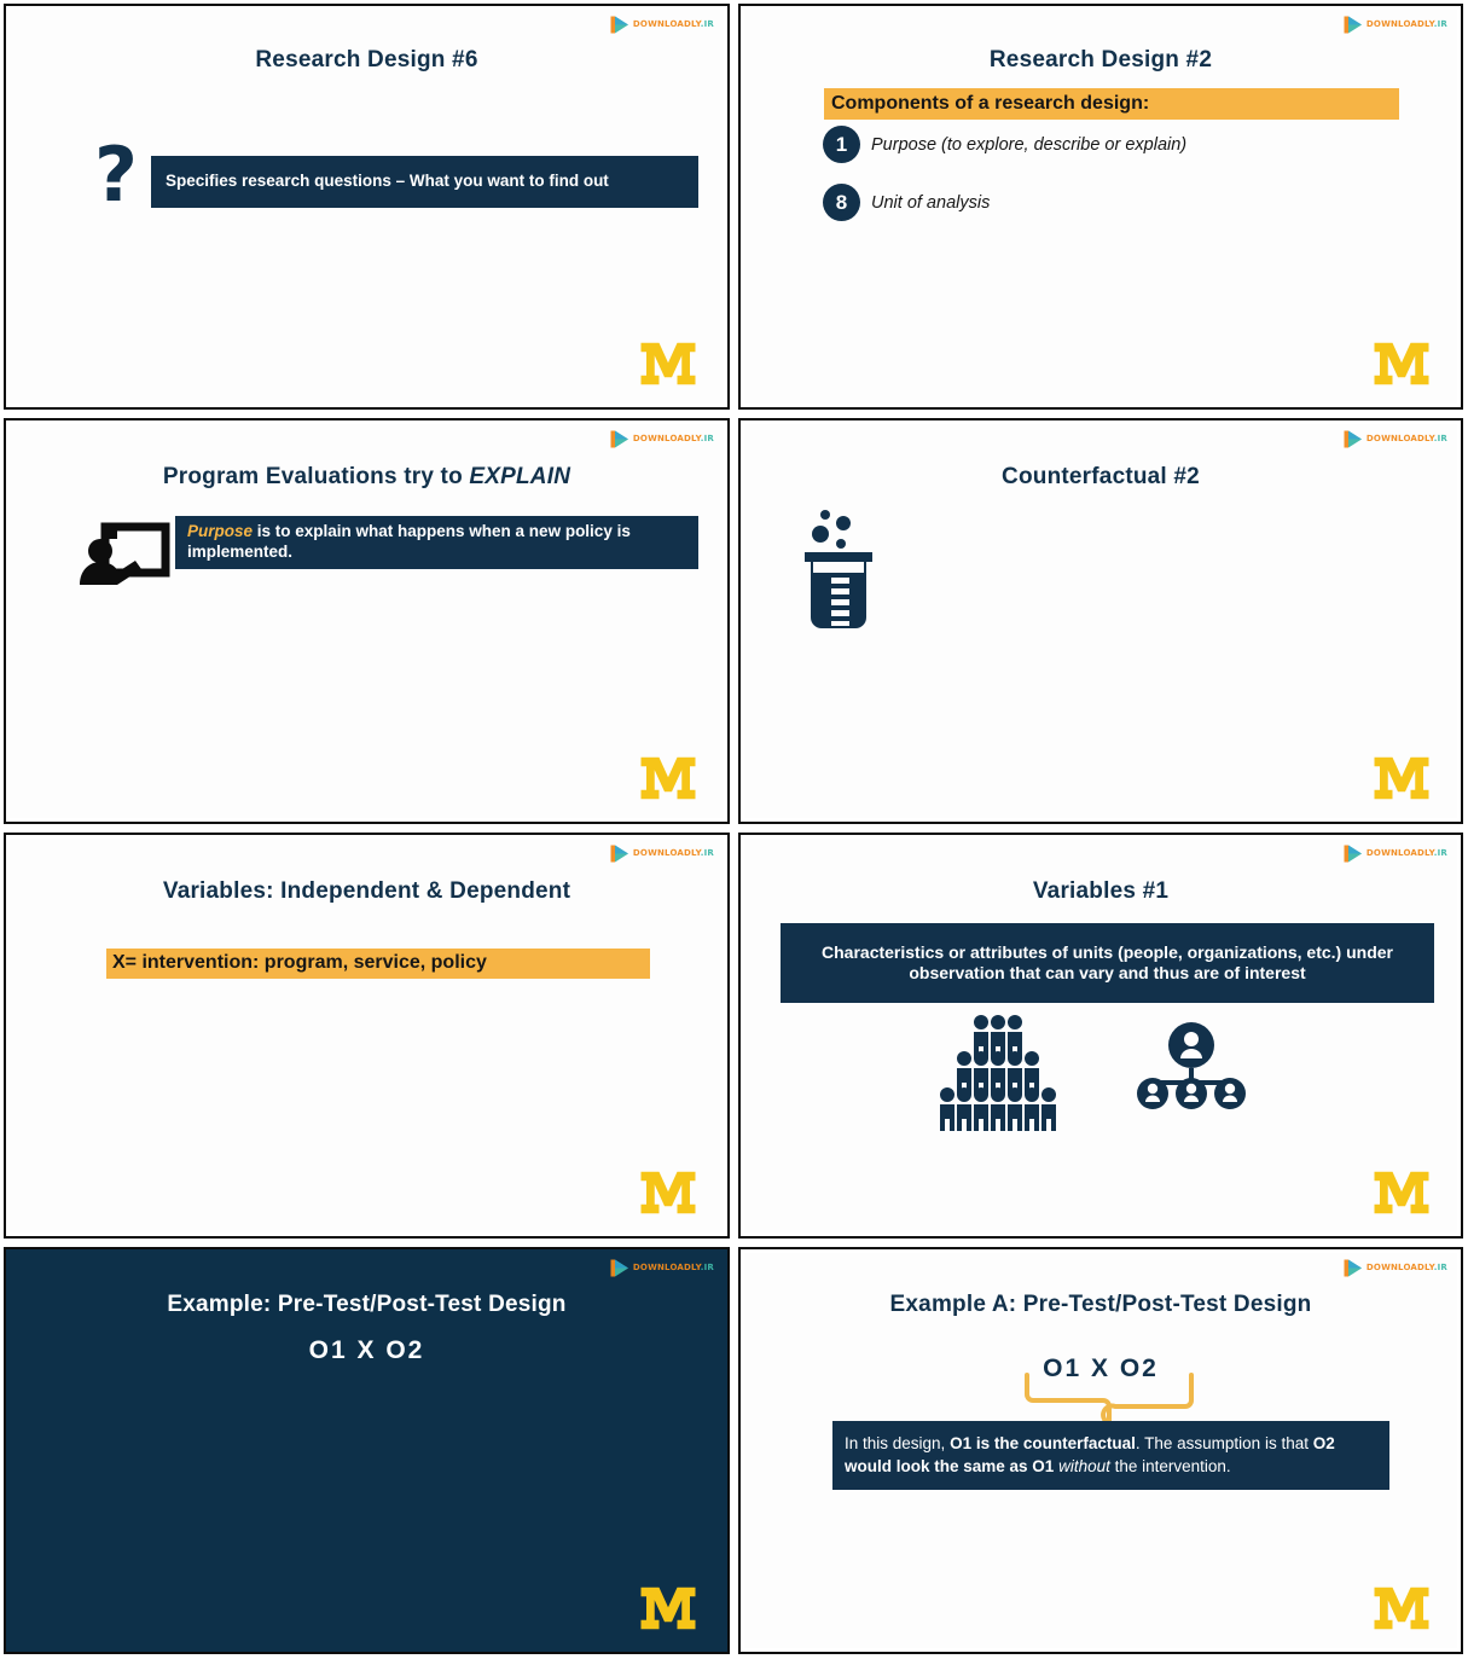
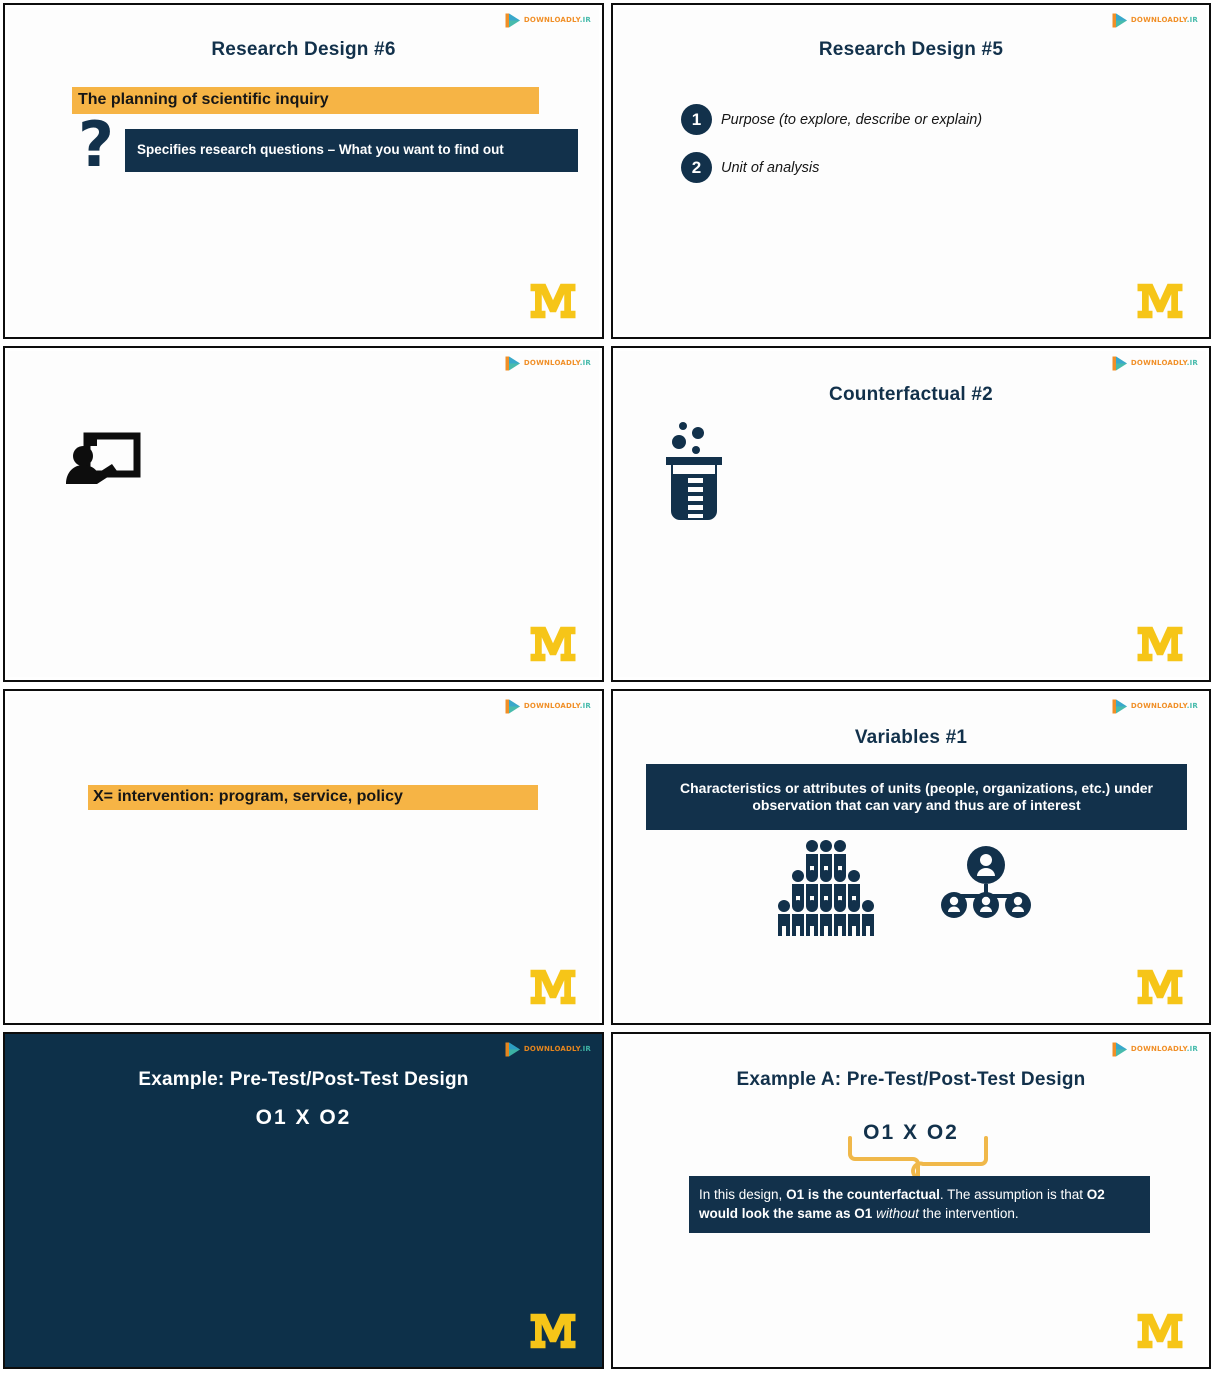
  DOWNLOADLY.IR
  Research Design #6
+ The planning of scientific inquiry
  ?
  Specifies research questions – What you want to find out
  DOWNLOADLY.IR
- Research Design #2
+ Research Design #5
- Components of a research design:
  1
  Purpose (to explore, describe or explain)
- 8
+ 2
  Unit of analysis
  DOWNLOADLY.IR
- Program Evaluations try to EXPLAIN
- Purpose is to explain what happens when a new policy is implemented.
  DOWNLOADLY.IR
  Counterfactual #2
  DOWNLOADLY.IR
- Variables: Independent & Dependent
  X= intervention: program, service, policy
  DOWNLOADLY.IR
  Variables #1
  Characteristics or attributes of units (people, organizations, etc.) under observation that can vary and thus are of interest
  DOWNLOADLY.IR
  Example: Pre-Test/Post-Test Design
  O1 X O2
  DOWNLOADLY.IR
  Example A: Pre-Test/Post-Test Design
  O1 X O2
  In this design, O1 is the counterfactual. The assumption is that O2 would look the same as O1 without the intervention.
